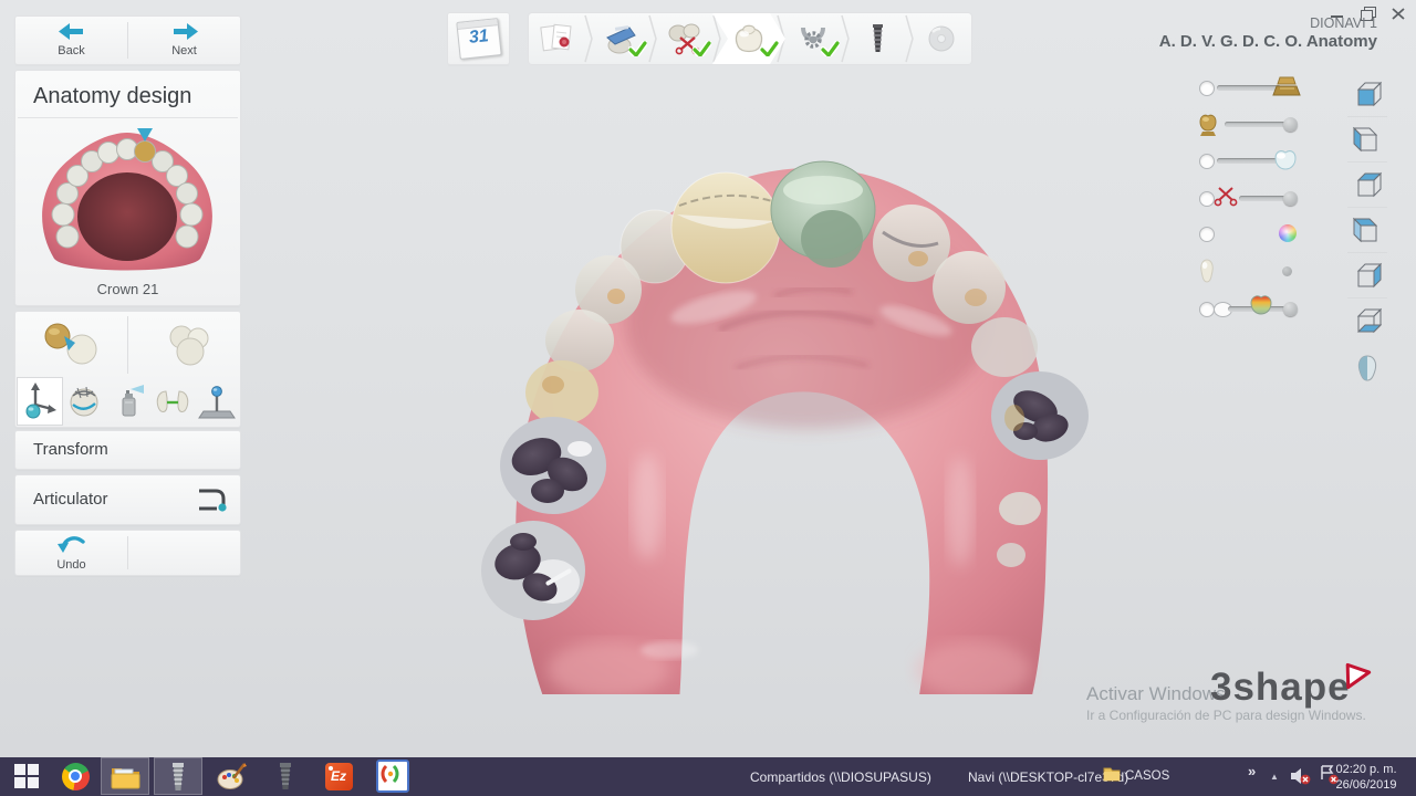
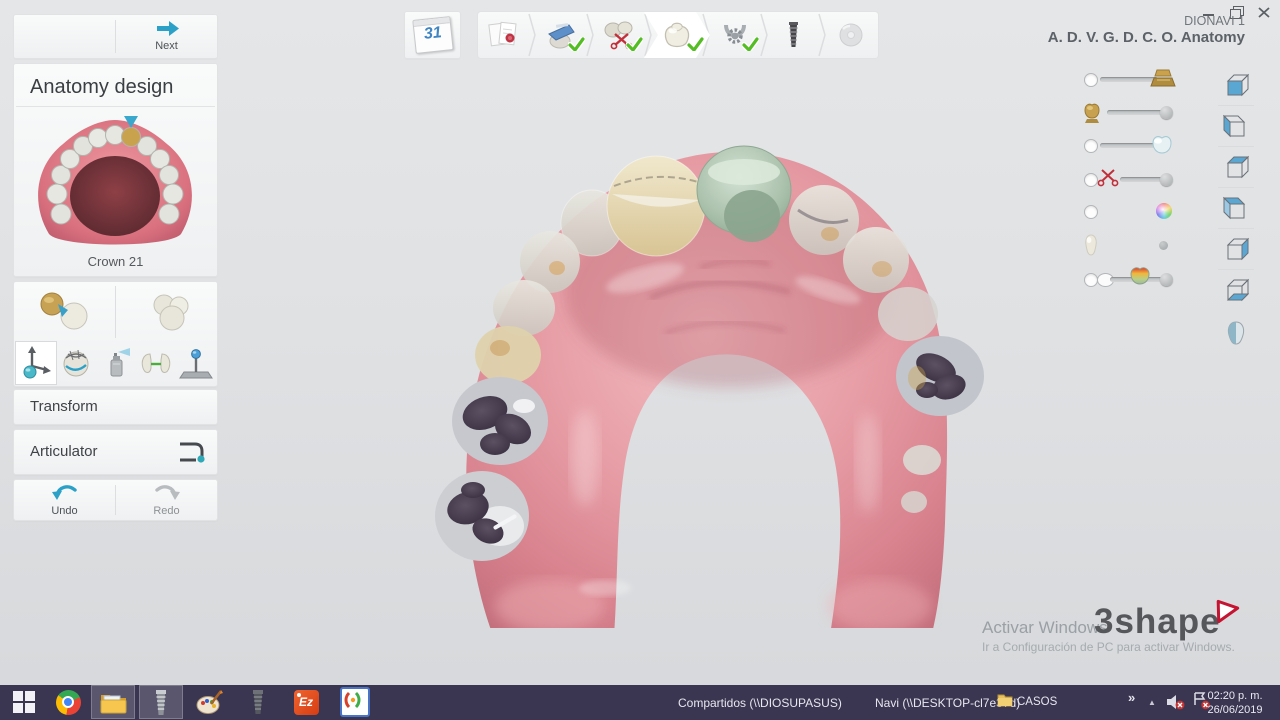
- Back
  Next
  DIONAVI 1
  A. D. V. G. D. C. O. Anatomy
  Anatomy design
  Crown 21
  Transform
  Articulator
  Undo
+ Redo
  Activar Windows
- Ir a Configuración de PC para design Windows.
+ Ir a Configuración de PC para activar Windows.
  3shape
  Ez
  Compartidos (\\DIOSUPASUS)
  Navi (\\DESKTOP-cl7ed)
  CASOS
  »
  ▲
  02:20 p. m.
  26/06/2019
